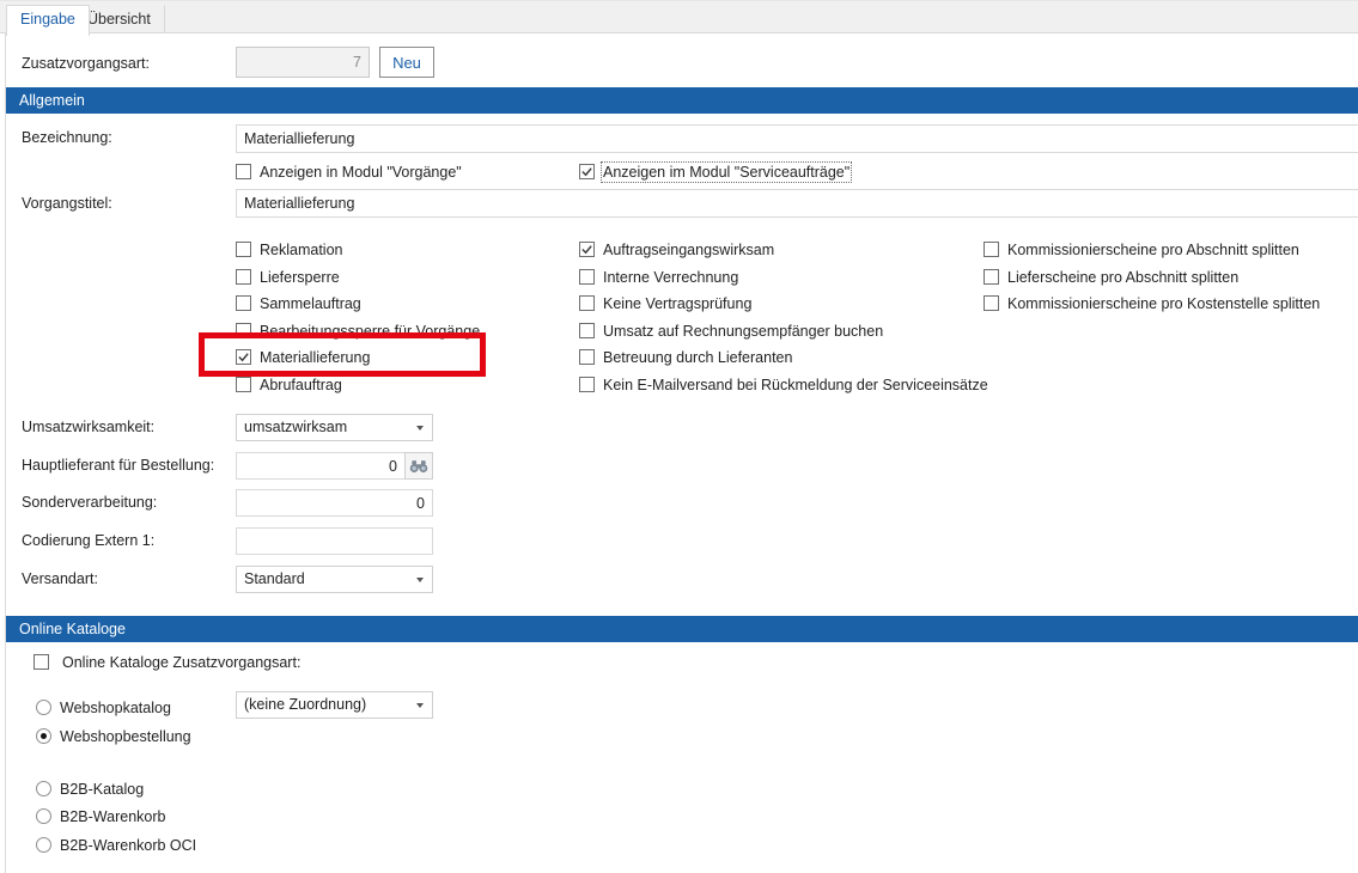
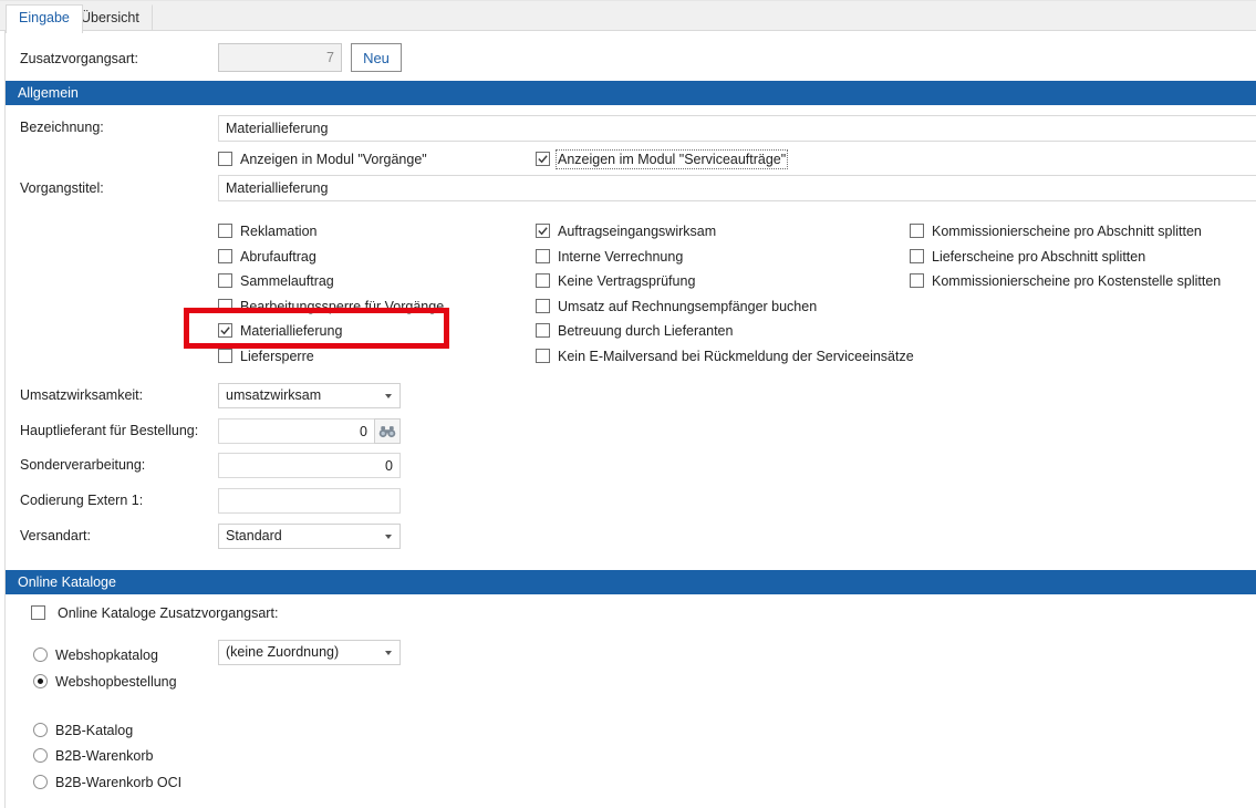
  Eingabe
  Übersicht
  Zusatzvorgangsart:
  7
  Neu
  Allgemein
  Bezeichnung:
  Materiallieferung
  Anzeigen in Modul "Vorgänge"
  Anzeigen im Modul "Serviceaufträge"
  Vorgangstitel:
  Materiallieferung
  Reklamation
- Liefersperre
+ Abrufauftrag
  Sammelauftrag
  Bearbeitungssperre für Vorgänge
  Materiallieferung
- Abrufauftrag
+ Liefersperre
  Auftragseingangswirksam
  Interne Verrechnung
  Keine Vertragsprüfung
  Umsatz auf Rechnungsempfänger buchen
  Betreuung durch Lieferanten
  Kein E-Mailversand bei Rückmeldung der Serviceeinsätze
  Kommissionierscheine pro Abschnitt splitten
  Lieferscheine pro Abschnitt splitten
  Kommissionierscheine pro Kostenstelle splitten
  Umsatzwirksamkeit:
  umsatzwirksam
  Hauptlieferant für Bestellung:
  0
  Sonderverarbeitung:
  0
  Codierung Extern 1:
  Versandart:
  Standard
  Online Kataloge
  Online Kataloge Zusatzvorgangsart:
  Webshopkatalog
  (keine Zuordnung)
  Webshopbestellung
  B2B-Katalog
  B2B-Warenkorb
  B2B-Warenkorb OCI
